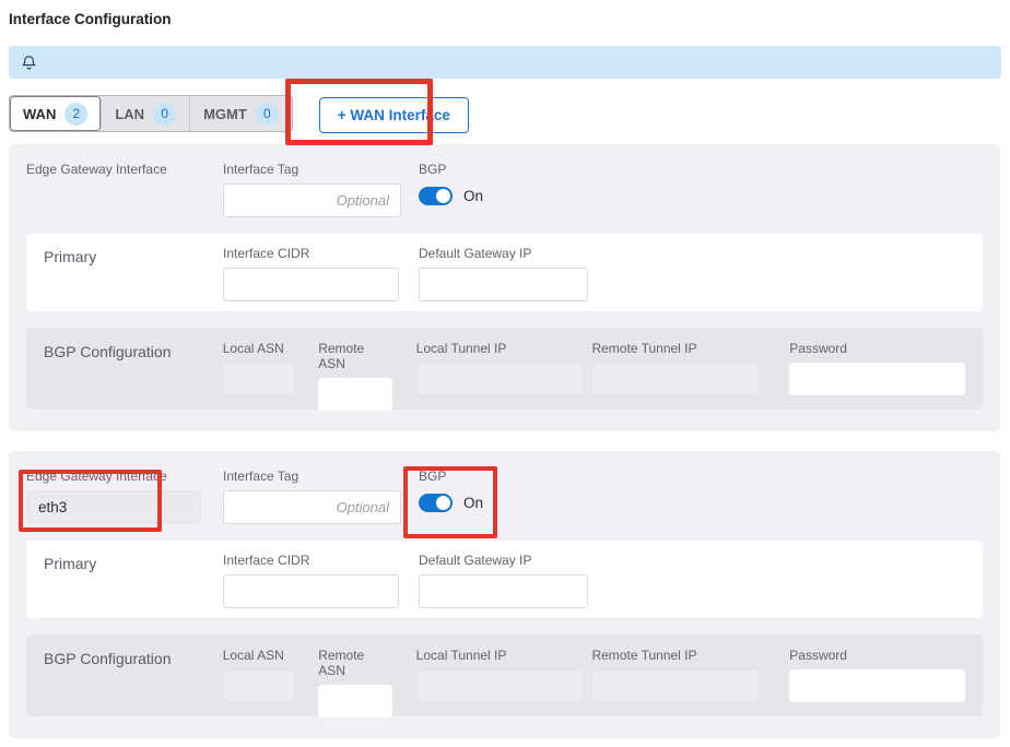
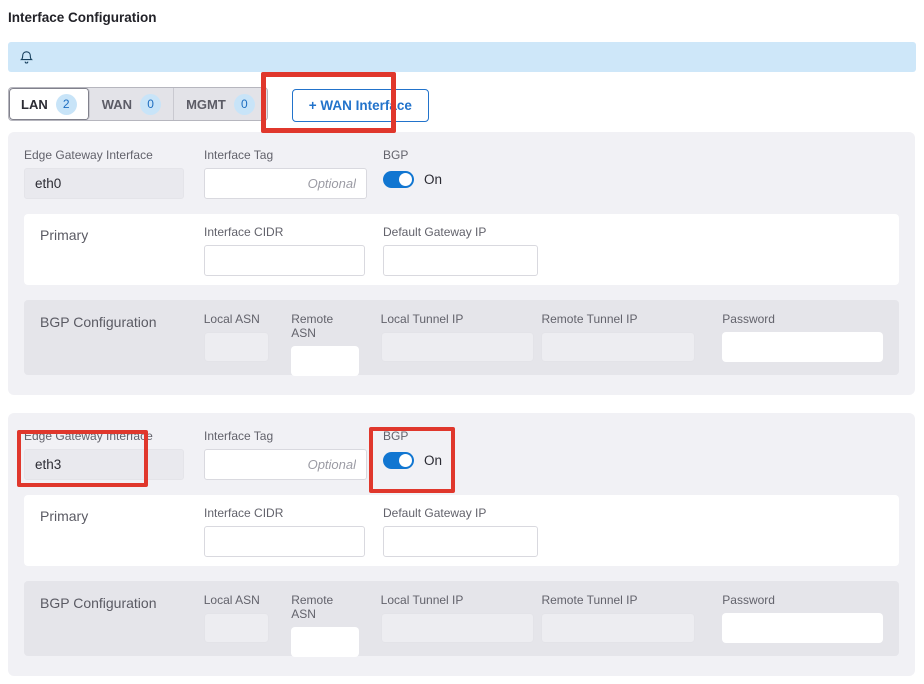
  Interface Configuration
- WAN
+ LAN
  2
- LAN
+ WAN
  0
  MGMT
  0
  + WAN Interface
  Edge Gateway Interface
+ eth0
  Interface Tag
  BGP
  On
  Primary
  Interface CIDR
  Default Gateway IP
  BGP Configuration
  Local ASN
  Remote ASN
  Local Tunnel IP
  Remote Tunnel IP
  Password
  Edge Gateway Interface
  eth3
  Interface Tag
  BGP
  On
  Primary
  Interface CIDR
  Default Gateway IP
  BGP Configuration
  Local ASN
  Remote ASN
  Local Tunnel IP
  Remote Tunnel IP
  Password
